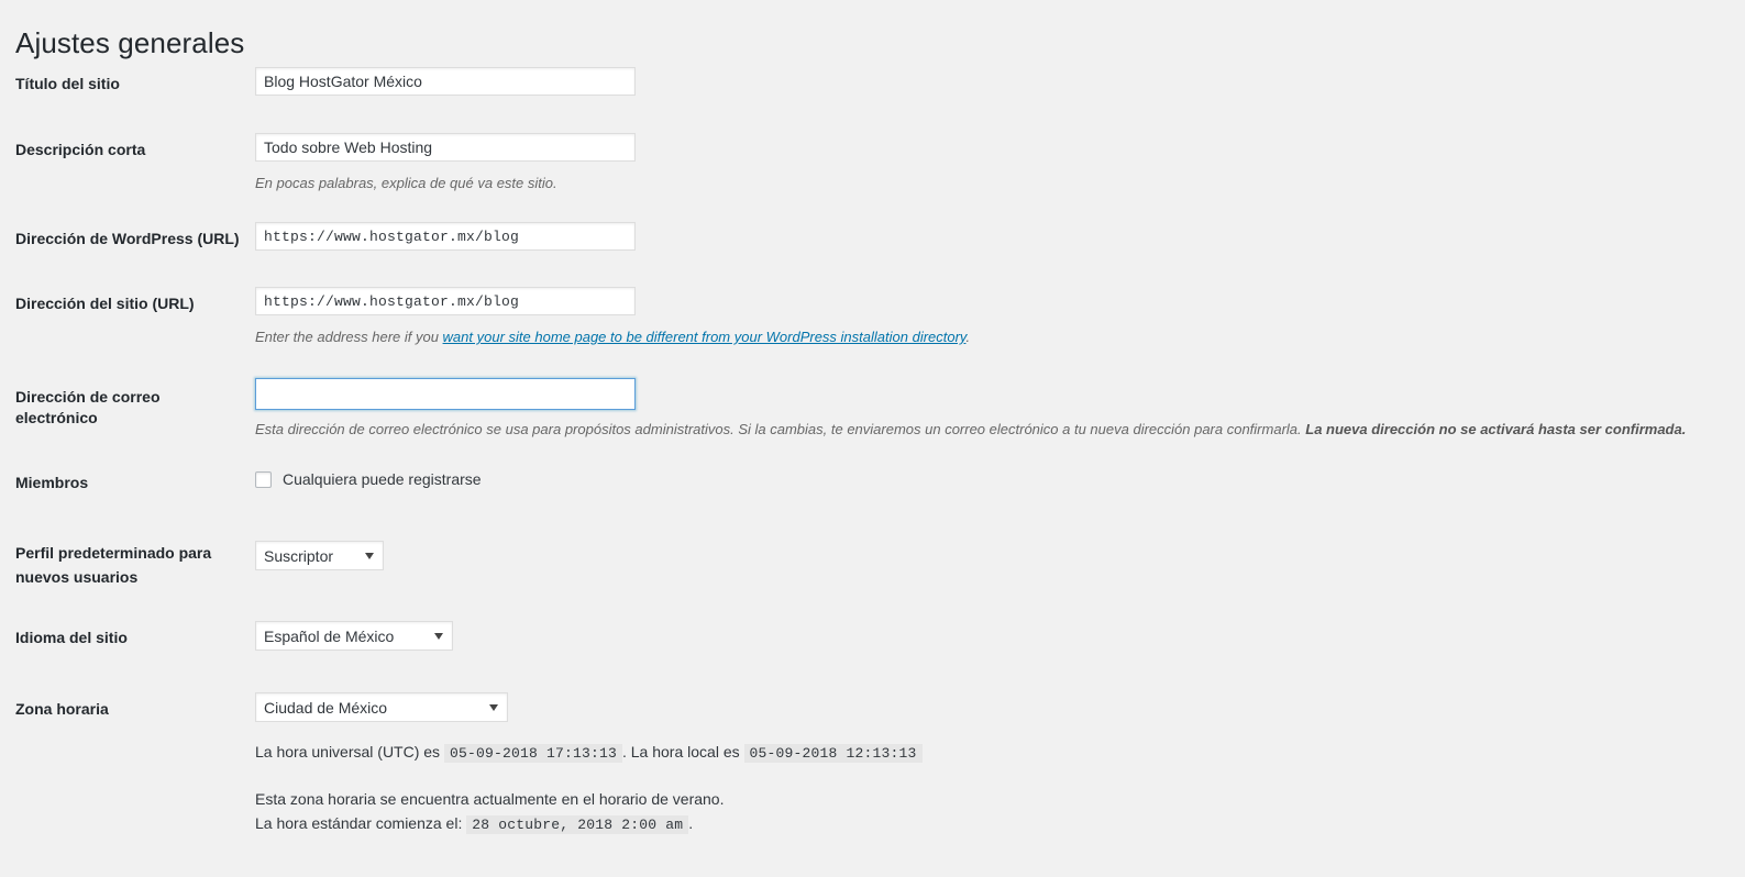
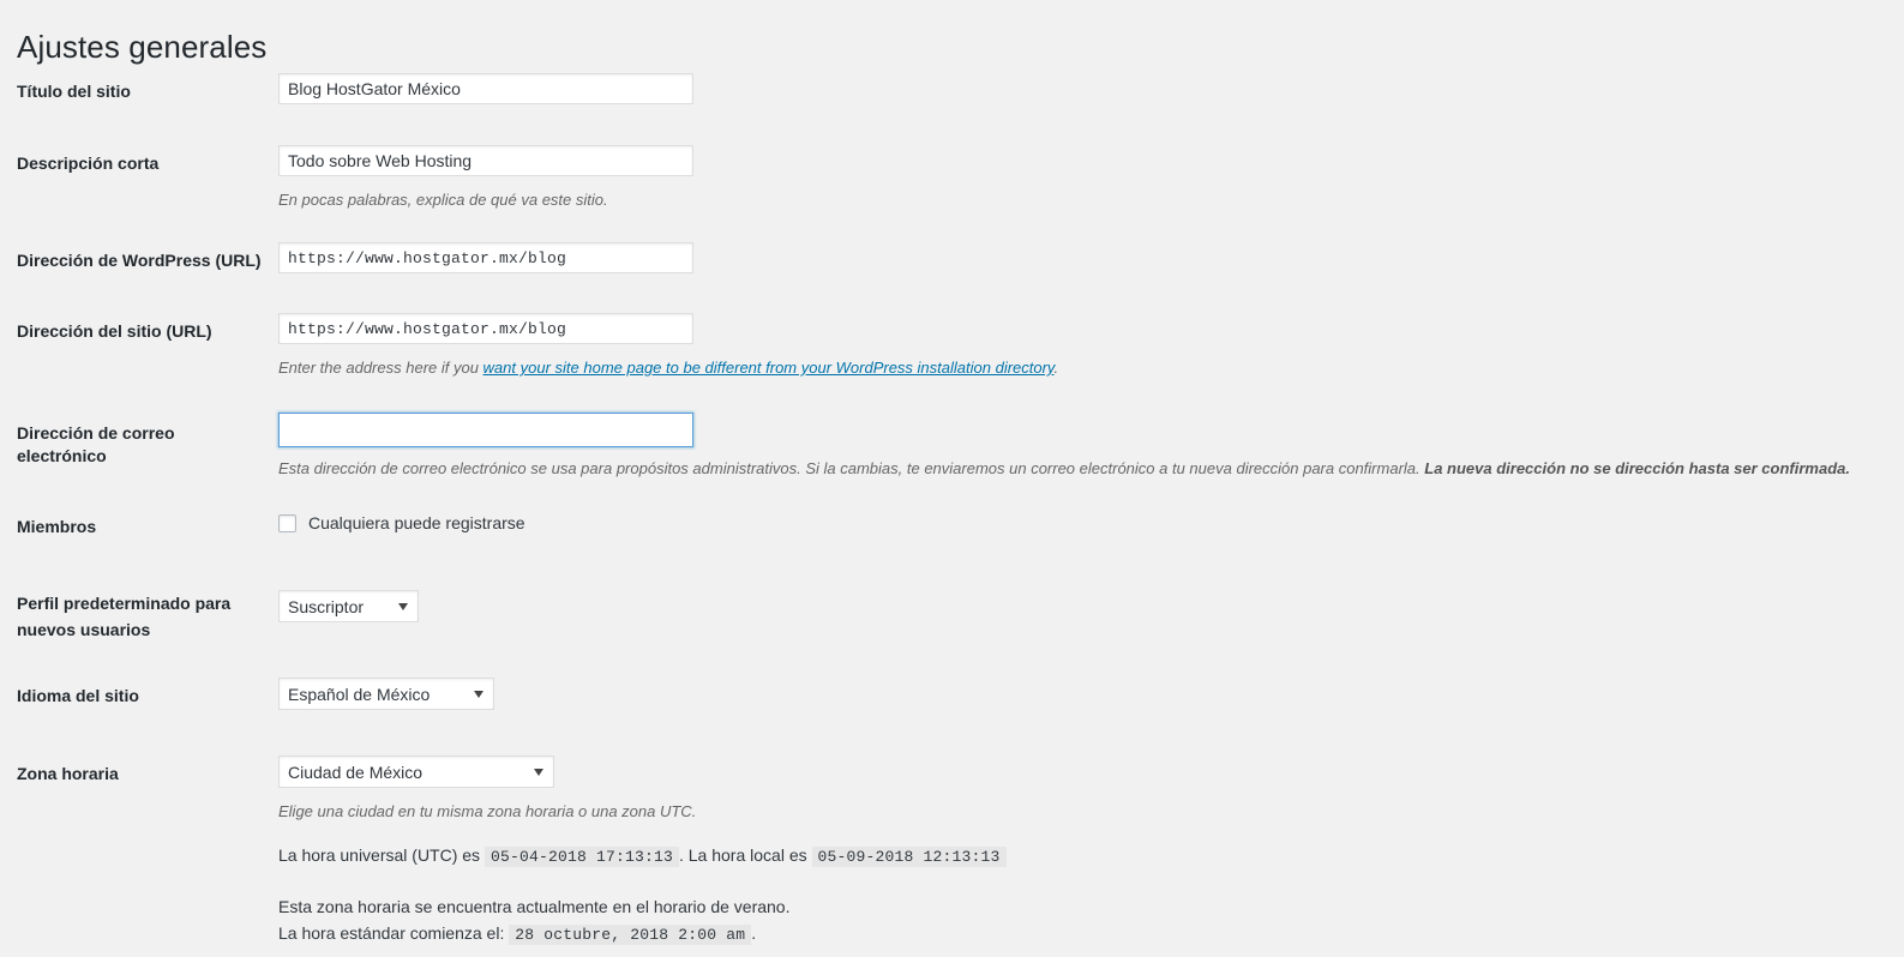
  Ajustes generales
  Título del sitio
  Blog HostGator México
  Descripción corta
  Todo sobre Web Hosting
  En pocas palabras, explica de qué va este sitio.
  Dirección de WordPress (URL)
  https://www.hostgator.mx/blog
  Dirección del sitio (URL)
  https://www.hostgator.mx/blog
  Enter the address here if you want your site home page to be different from your WordPress installation directory.
  Dirección de correo electrónico
- Esta dirección de correo electrónico se usa para propósitos administrativos. Si la cambias, te enviaremos un correo electrónico a tu nueva dirección para confirmarla. La nueva dirección no se activará hasta ser confirmada.
+ Esta dirección de correo electrónico se usa para propósitos administrativos. Si la cambias, te enviaremos un correo electrónico a tu nueva dirección para confirmarla. La nueva dirección no se dirección hasta ser confirmada.
  Miembros
  Cualquiera puede registrarse
  Perfil predeterminado para nuevos usuarios
  Suscriptor
  Idioma del sitio
  Español de México
  Zona horaria
  Ciudad de México
+ Elige una ciudad en tu misma zona horaria o una zona UTC.
- La hora universal (UTC) es 05-09-2018 17:13:13 . La hora local es 05-09-2018 12:13:13
+ La hora universal (UTC) es 05-04-2018 17:13:13 . La hora local es 05-09-2018 12:13:13
  Esta zona horaria se encuentra actualmente en el horario de verano.
  La hora estándar comienza el: 28 octubre, 2018 2:00 am .
